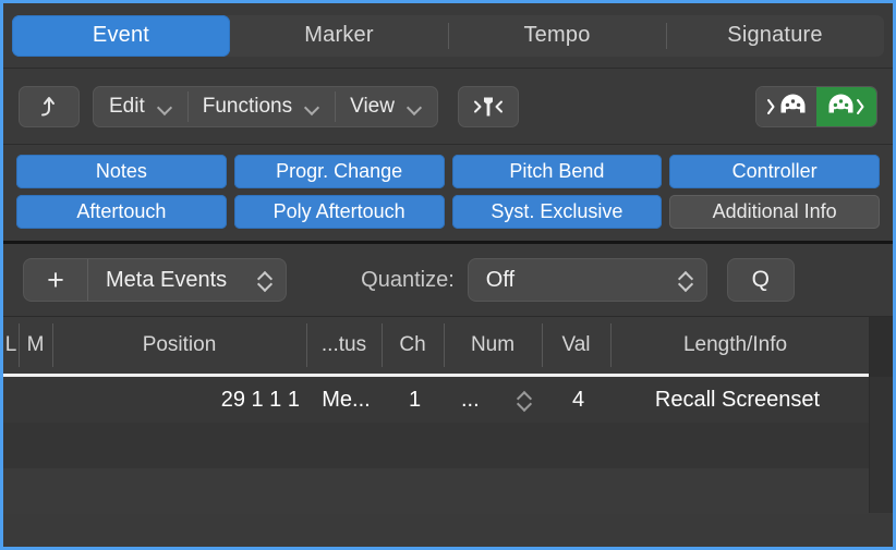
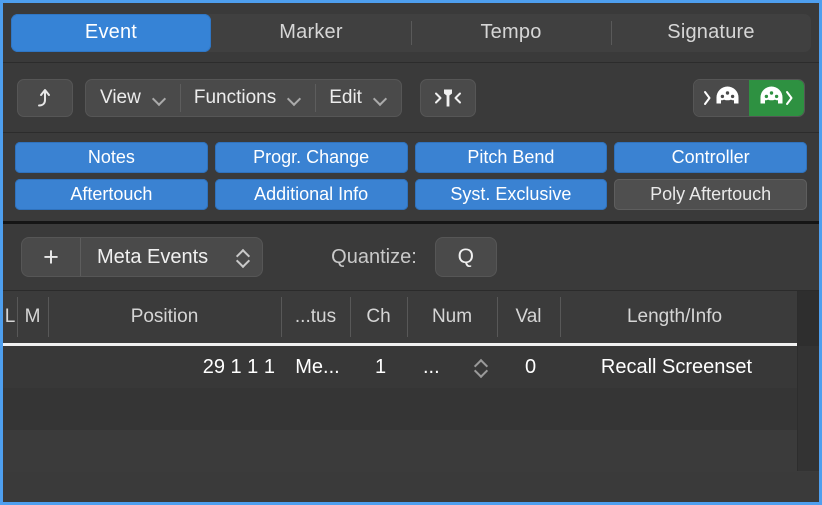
  Event
  Marker
  Tempo
  Signature
- Edit
+ View
  Functions
- View
+ Edit
  Notes
  Progr. Change
  Pitch Bend
  Controller
  Aftertouch
- Poly Aftertouch
+ Additional Info
  Syst. Exclusive
- Additional Info
+ Poly Aftertouch
  +
  Meta Events
  Quantize:
- Off
  Q
  L
  M
  Position
  ...tus
  Ch
  Num
  Val
  Length/Info
  29 1 1 1
  Me...
  1
  ...
- 4
+ 0
  Recall Screenset
